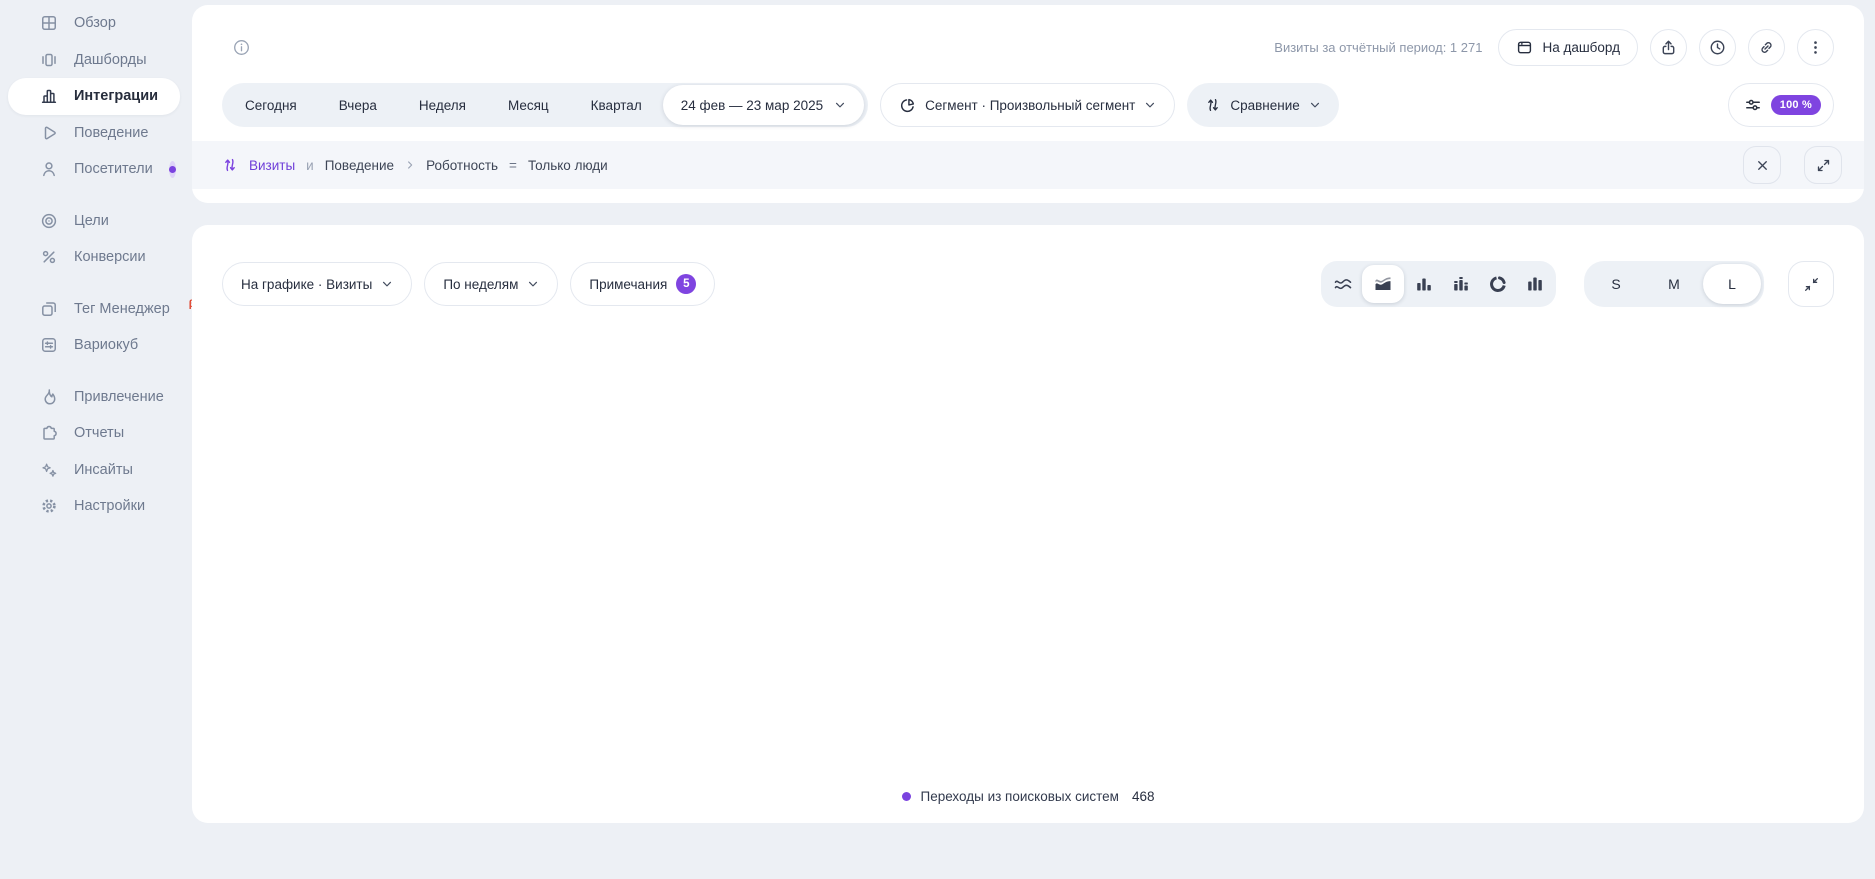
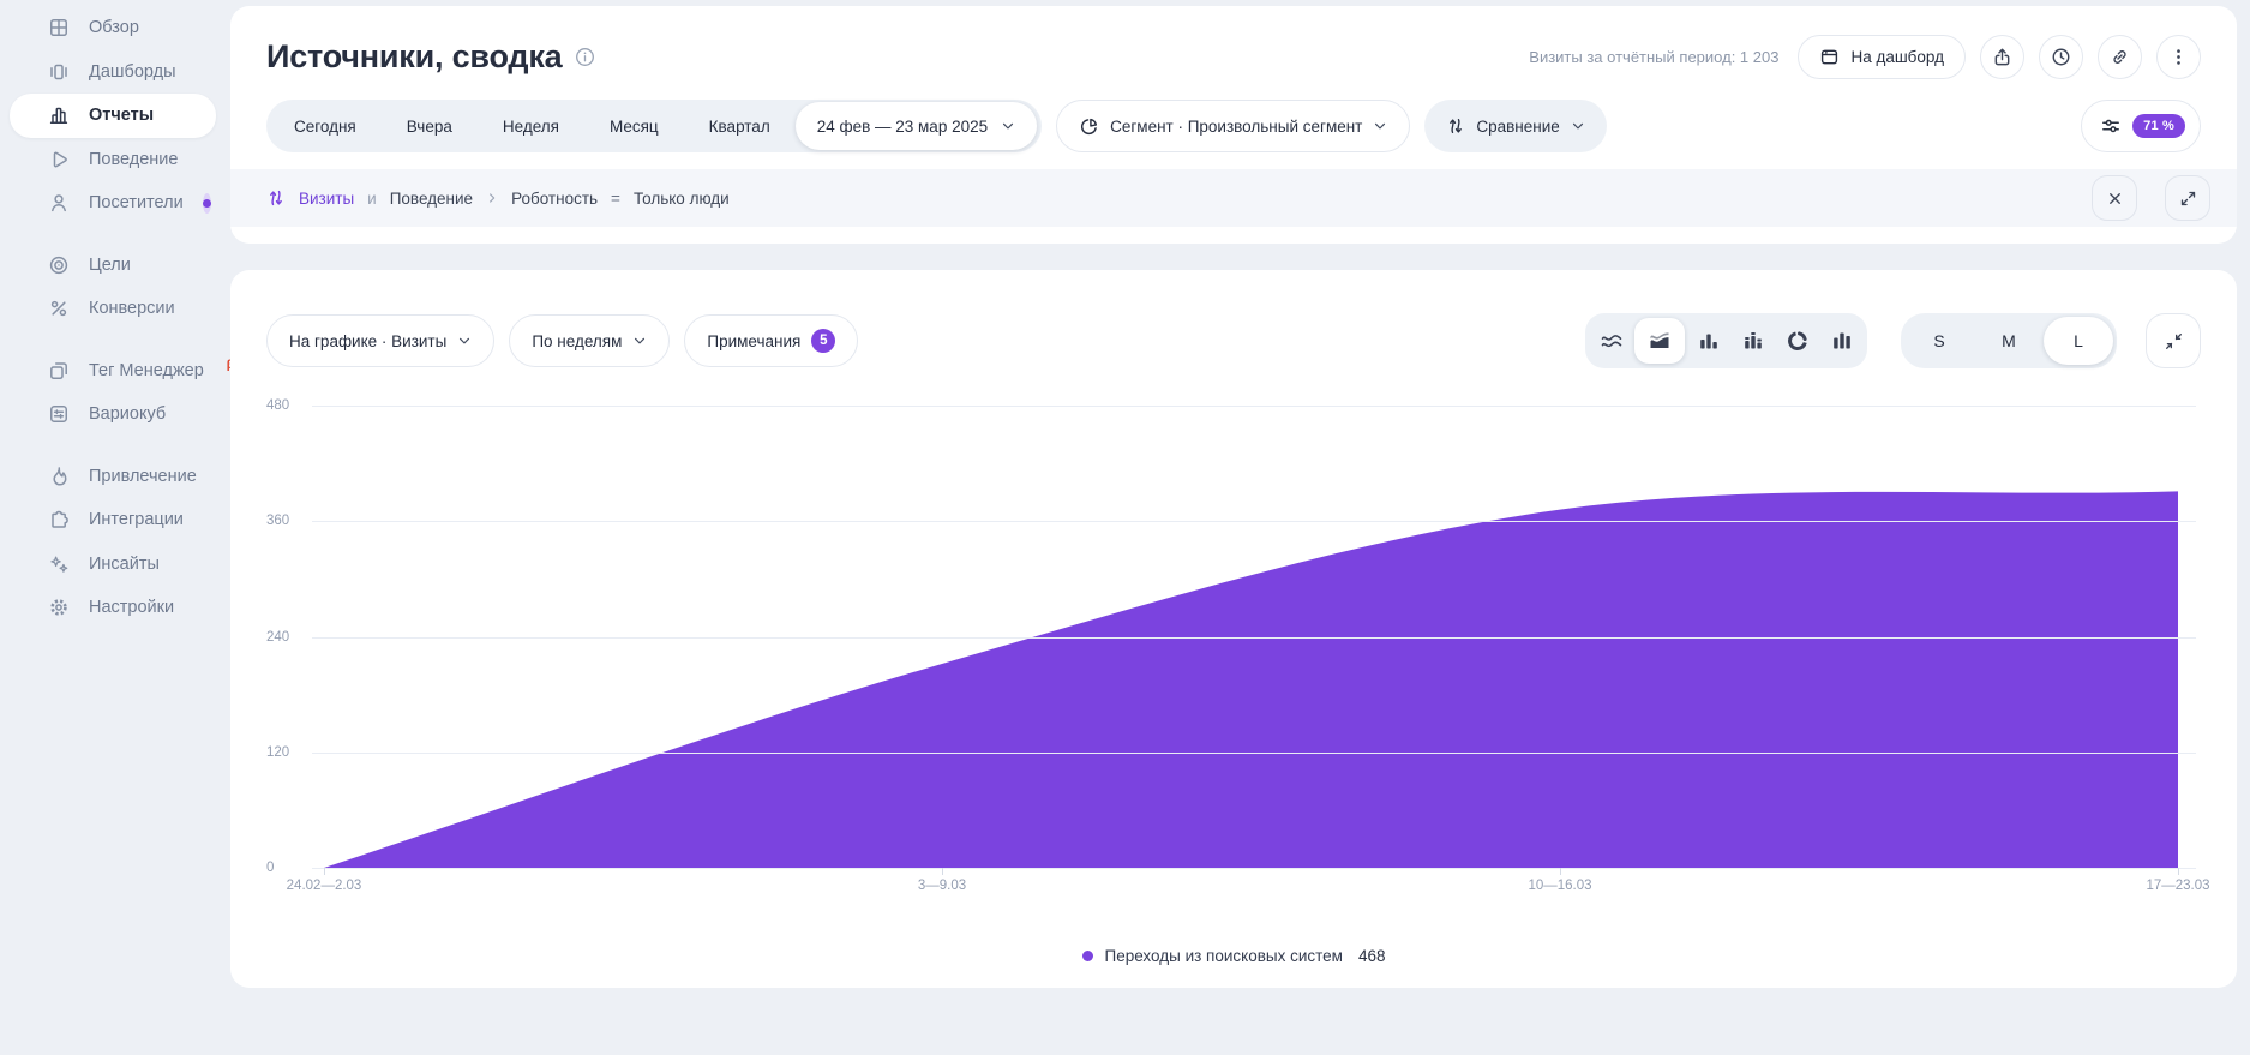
  Обзор
  Дашборды
- Интеграции
+ Отчеты
  Поведение
  Посетители
  Цели
  Конверсии
  Тег Менеджер
  Вариокуб
  Привлечение
- Отчеты
+ Интеграции
  Инсайты
  Настройки
+ Источники, сводка
- Визиты за отчётный период: 1 271
+ Визиты за отчётный период: 1 203
  На дашборд
  Сегодня
  Вчера
  Неделя
  Месяц
  Квартал
  24 фев — 23 мар 2025
  Сегмент · Произвольный сегмент
  Сравнение
- 100 %
+ 71 %
  Визиты
  и
  Поведение
  Роботность
  =
  Только люди
  На графике · Визиты
  По неделям
  Примечания
  5
  S
  M
  L
+ 0
+ 120
+ 240
+ 360
+ 480
+ 24.02—2.03
+ 3—9.03
+ 10—16.03
+ 17—23.03
  Переходы из поисковых систем
  468
